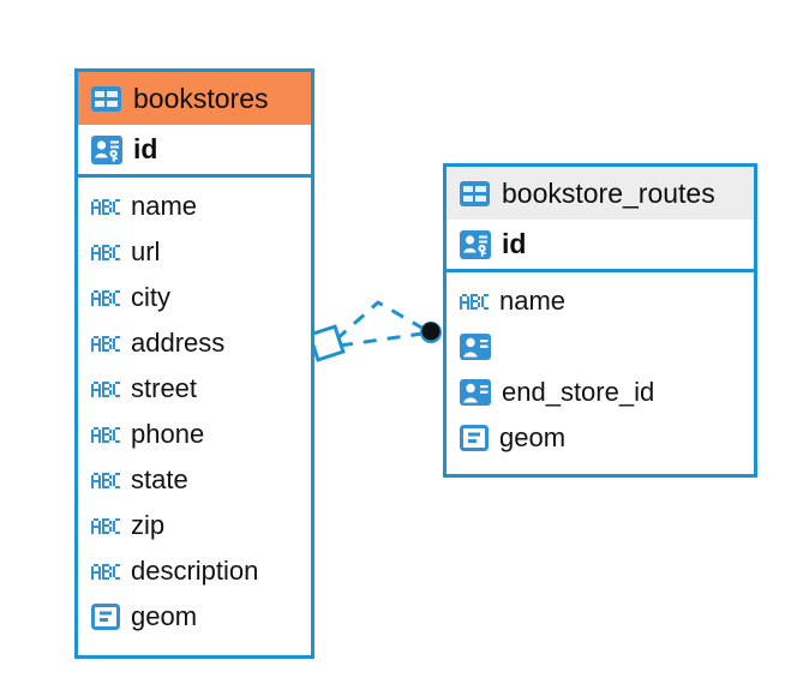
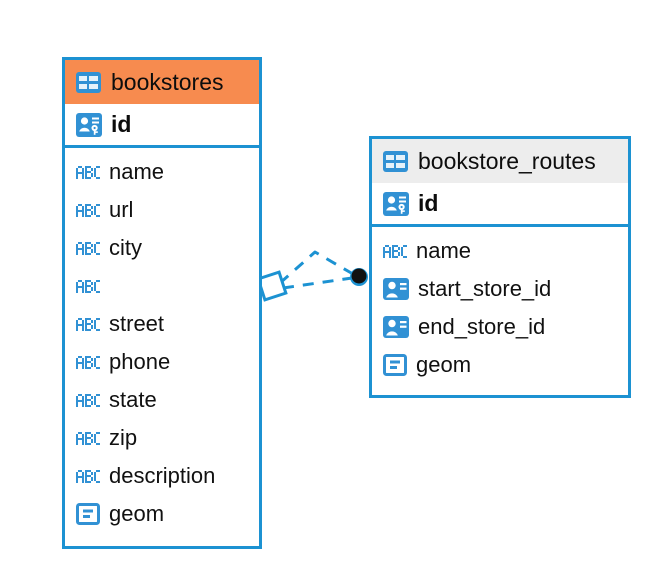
  bookstores
  id
  name
  url
  city
- address
  street
  phone
  state
  zip
  description
  geom
  bookstore_routes
  id
  name
+ start_store_id
  end_store_id
  geom
